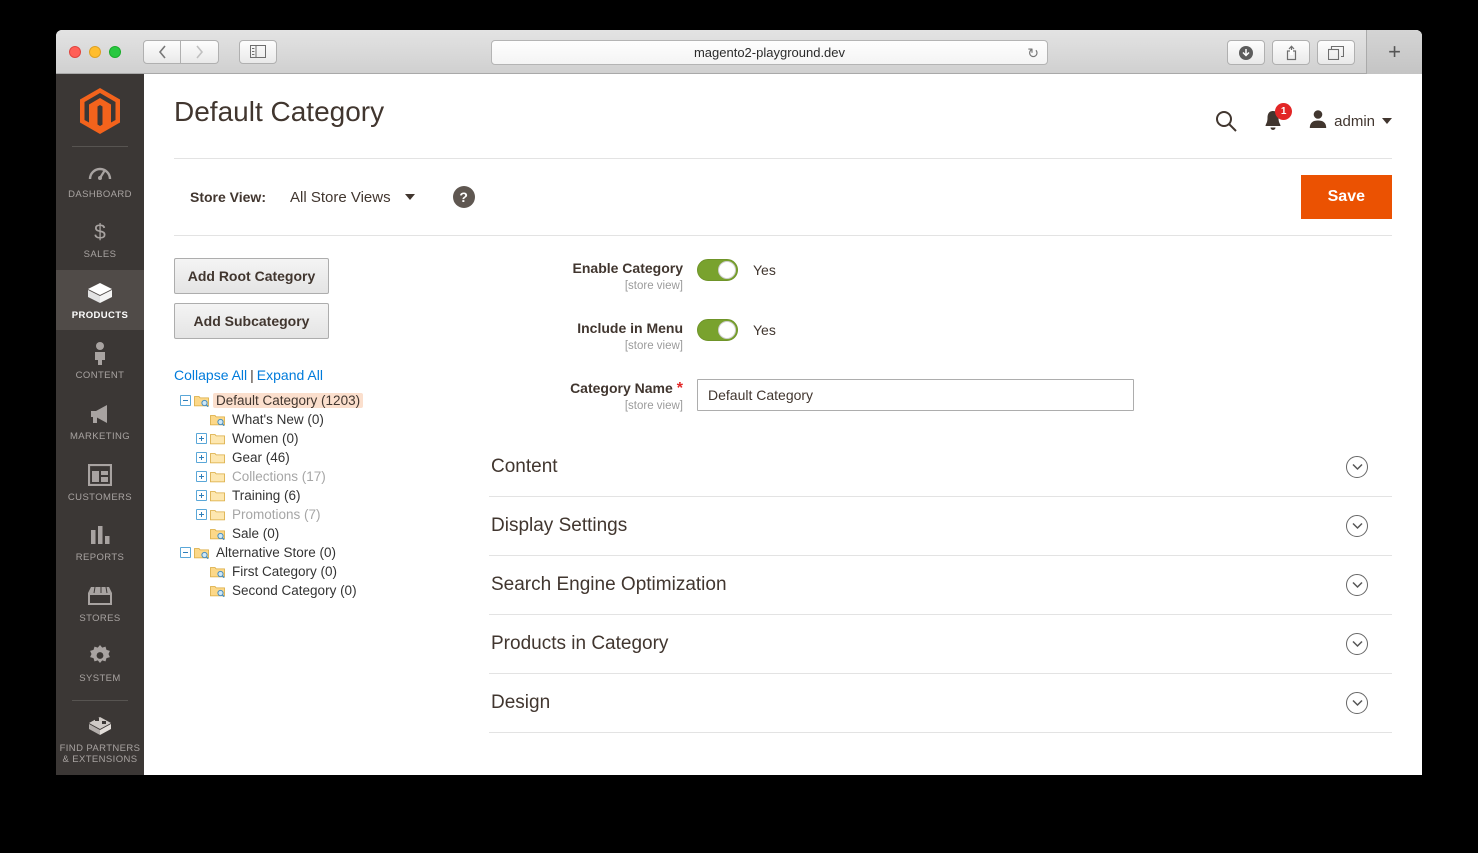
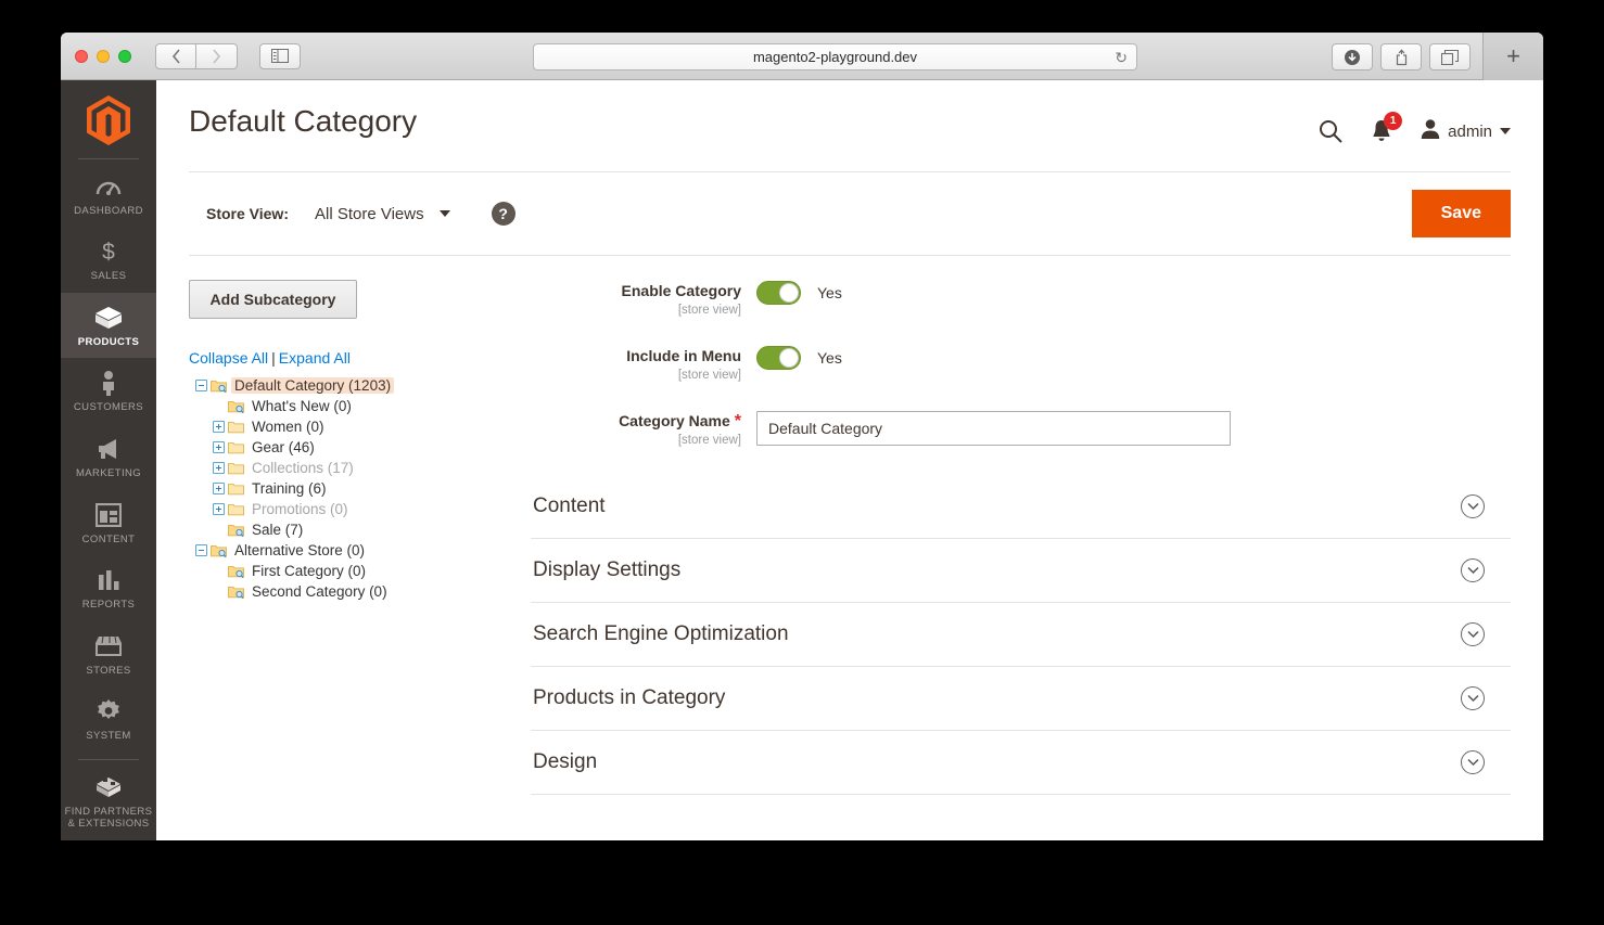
  magento2-playground.dev
  ↻
  +
  DASHBOARD
  $
  SALES
  PRODUCTS
- CONTENT
+ CUSTOMERS
  MARKETING
- CUSTOMERS
+ CONTENT
  REPORTS
  STORES
  SYSTEM
  FIND PARTNERS
  & EXTENSIONS
  Default Category
  1
  admin
  Store View:
  All Store Views
  ?
  Save
- Add Root Category
  Add Subcategory
  Collapse All | Expand All
  Default Category (1203)
  What's New (0)
  Women (0)
  Gear (46)
  Collections (17)
  Training (6)
- Promotions (7)
+ Promotions (0)
- Sale (0)
+ Sale (7)
  Alternative Store (0)
  First Category (0)
  Second Category (0)
  Enable Category
  [store view]
  Yes
  Include in Menu
  [store view]
  Yes
  Category Name *
  [store view]
  Default Category
  Content
  Display Settings
  Search Engine Optimization
  Products in Category
  Design
